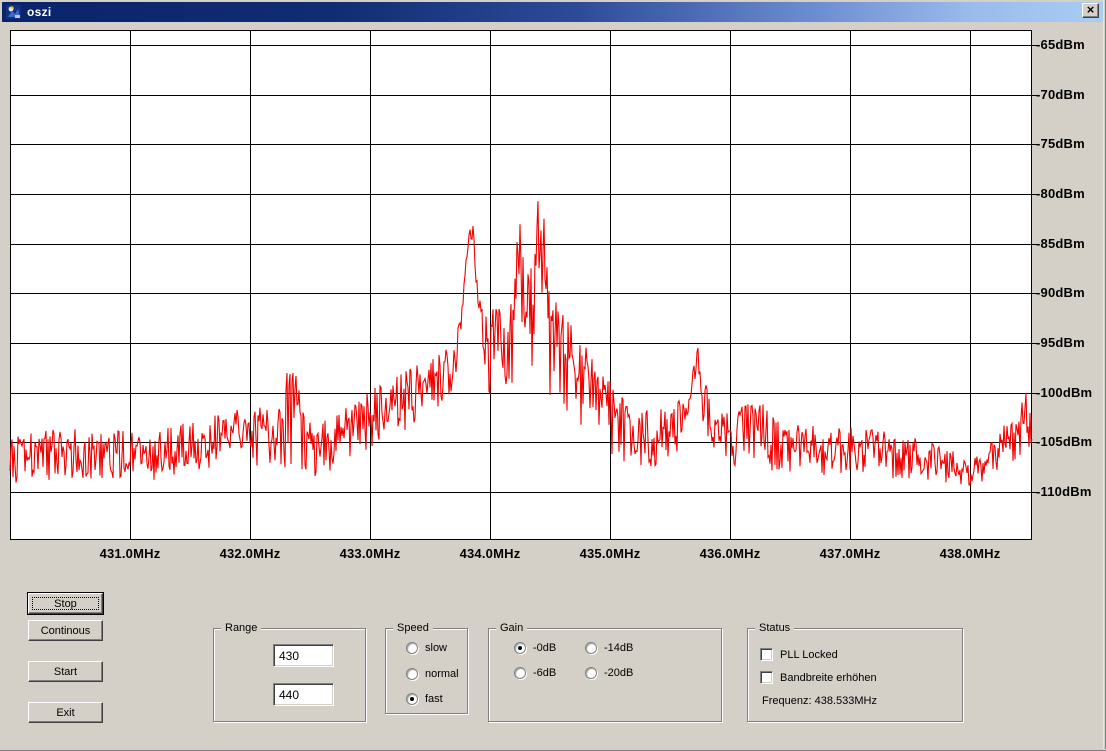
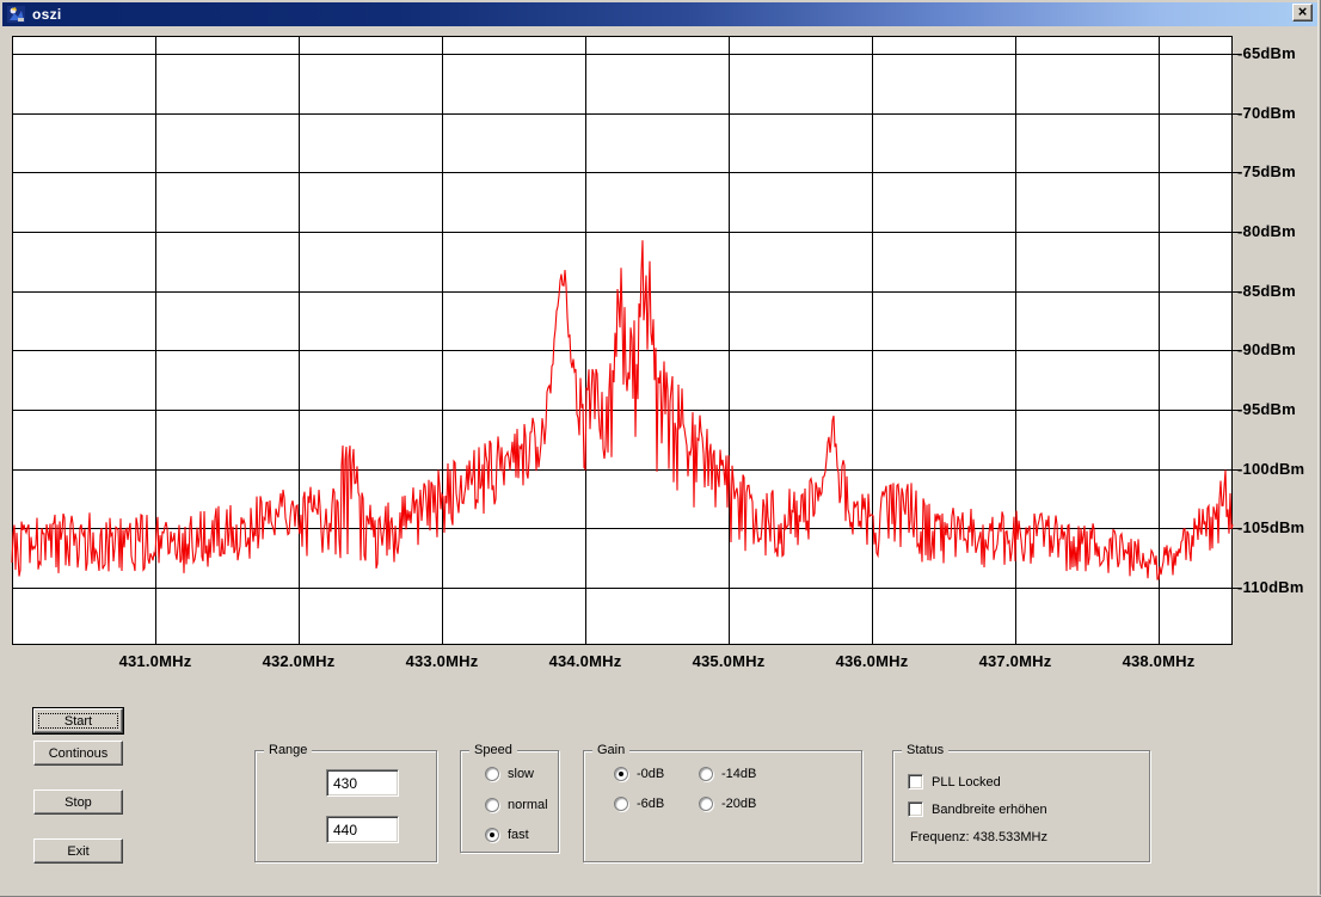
  431.0MHz
  432.0MHz
  433.0MHz
  434.0MHz
  435.0MHz
  436.0MHz
  437.0MHz
  438.0MHz
  -65dBm
  -70dBm
  -75dBm
  -80dBm
  -85dBm
  -90dBm
  -95dBm
  -100dBm
  -105dBm
  -110dBm
  oszi
  ×
- Stop
+ Start
  Continous
- Start
+ Stop
  Exit
  Range
  430
  440
  Speed
  slow
  normal
  fast
  Gain
  -0dB
  -6dB
  -14dB
  -20dB
  Status
  Frequenz: 438.533MHz
  PLL Locked
  Bandbreite erhöhen
